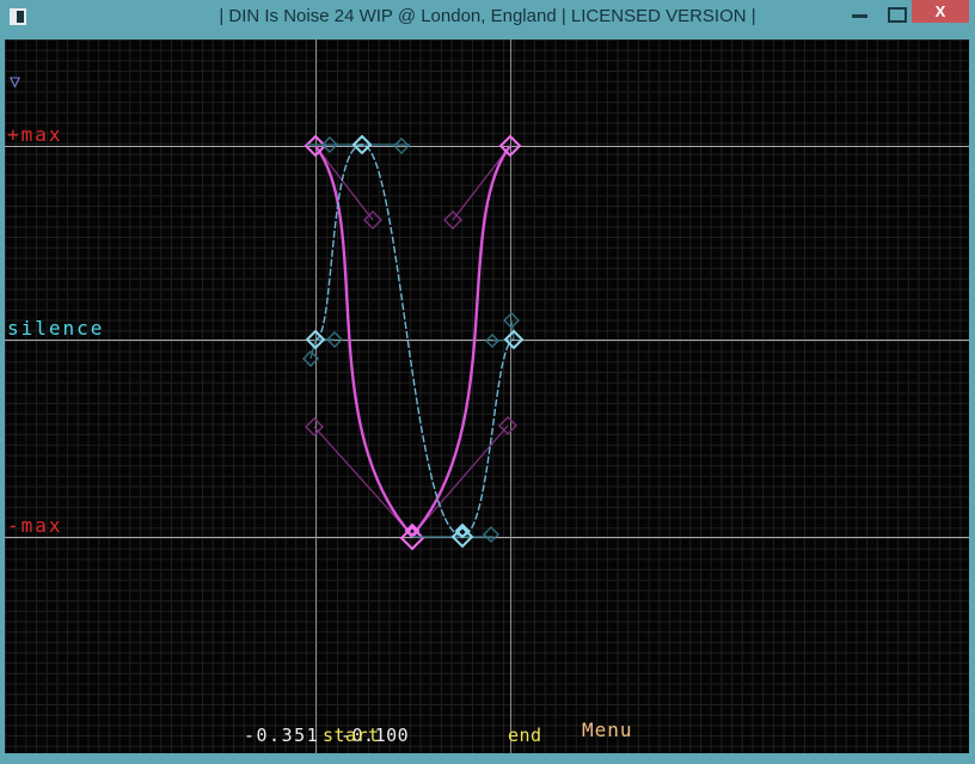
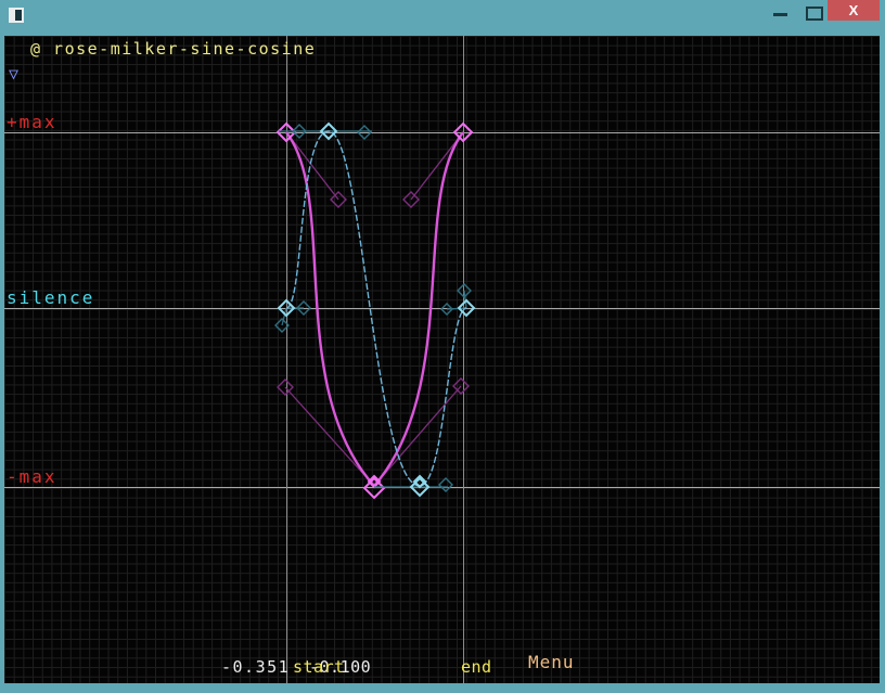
- | DIN Is Noise 24 WIP @ London, England | LICENSED VERSION |
  X
+ @ rose-milker-sine-cosine
  ▽
  +max
  silence
  -max
  -0.351
  -0.100
  start
  end
  Menu
